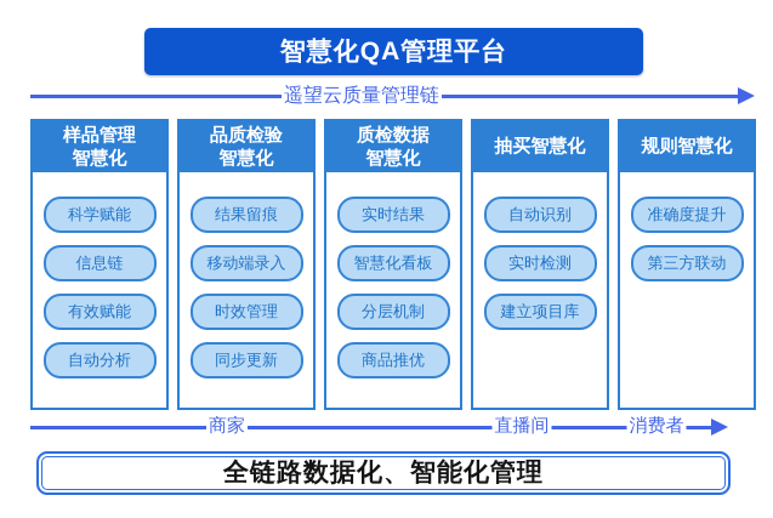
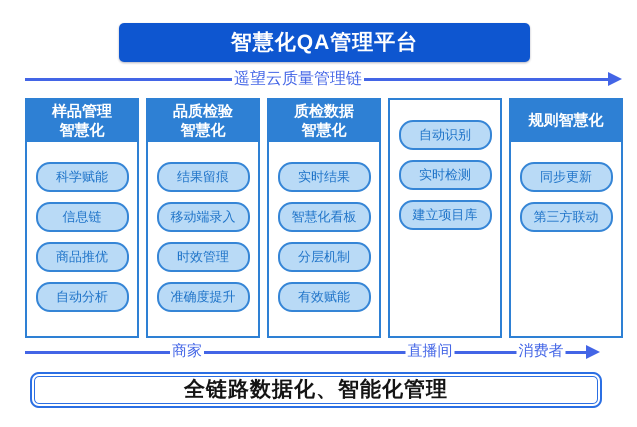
  智慧化QA管理平台
  遥望云质量管理链
  样品管理
  智慧化
  科学赋能
  信息链
- 有效赋能
+ 商品推优
  自动分析
  品质检验
  智慧化
  结果留痕
  移动端录入
  时效管理
- 同步更新
+ 准确度提升
  质检数据
  智慧化
  实时结果
  智慧化看板
  分层机制
- 商品推优
+ 有效赋能
- 抽买智慧化
  自动识别
  实时检测
  建立项目库
  规则智慧化
- 准确度提升
+ 同步更新
  第三方联动
  商家
  直播间
  消费者
  全链路数据化、智能化管理
